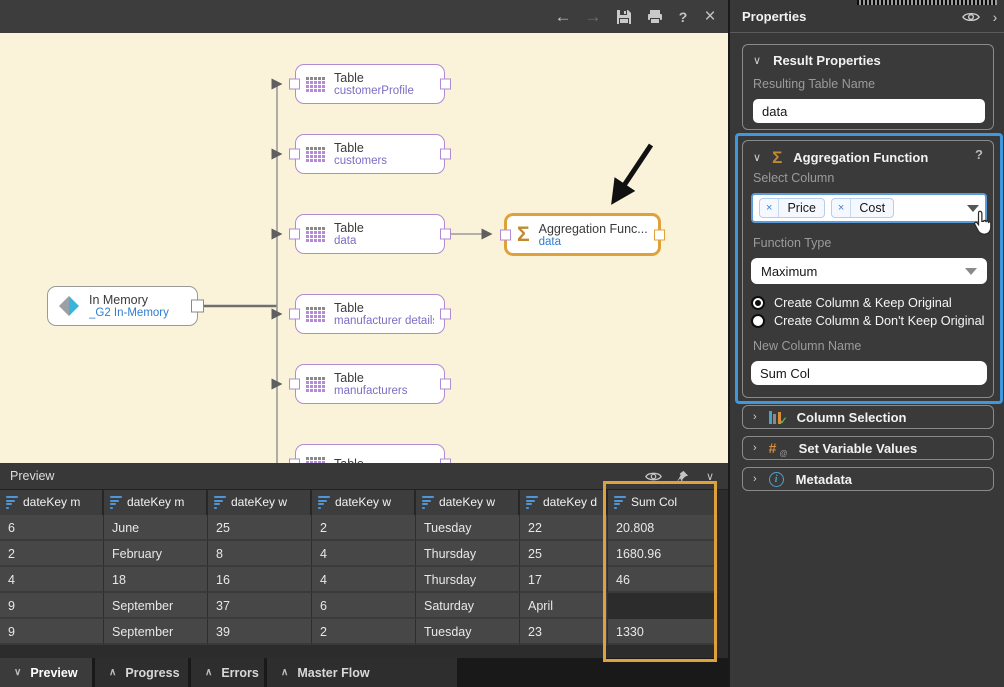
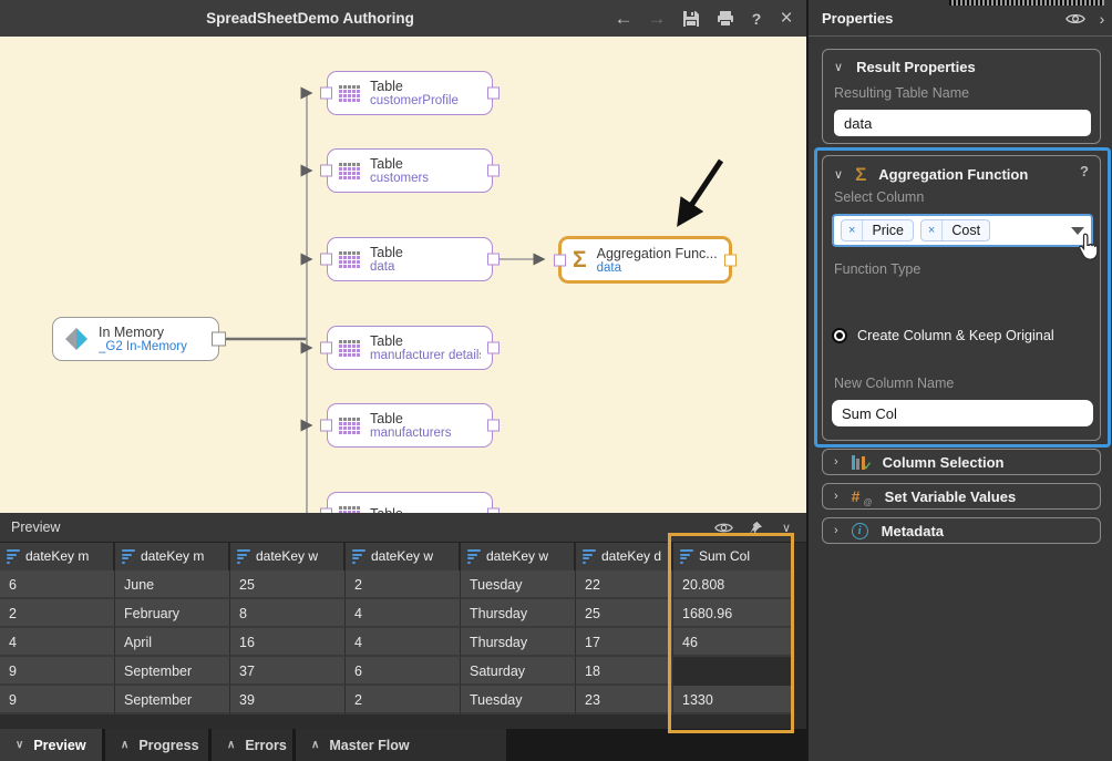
+ SpreadSheetDemo Authoring
  ←
  →
  ?
  ×
  In Memory
  _G2 In-Memory
  Table
  customerProfile
  Table
  customers
  Table
  data
  Table
  manufacturer detail
  Table
  manufacturers
  Σ
  Aggregation Func...
  data
  Preview
  ∨
  dateKey m
  dateKey m
  dateKey w
  dateKey w
  dateKey w
  dateKey d
  Sum Col
  6
  June
  25
  2
  Tuesday
  22
  20.808
  2
  February
  8
  4
  Thursday
  25
  1680.96
  4
- 18
+ April
  16
  4
  Thursday
  17
  46
  9
  September
  37
  6
  Saturday
- April
+ 18
  9
  September
  39
  2
  Tuesday
  23
  1330
  ∨
  Preview
  ∧
  Progress
  ∧
  Errors
  ∧
  Master Flow
  Properties
  ›
  ∨
  Result Properties
  Resulting Table Name
  data
  ∨
  Σ
  Aggregation Function
  ?
  Select Column
  ×
  Price
  ×
  Cost
  Function Type
- Maximum
  Create Column & Keep Original
- Create Column & Don't Keep Original
  New Column Name
  Sum Col
  ›
  ✓
  Column Selection
  ›
  #
  @
  Set Variable Values
  ›
  i
  Metadata
